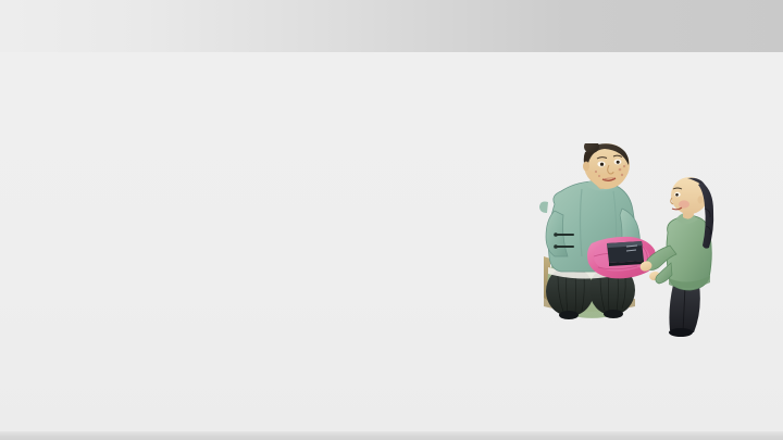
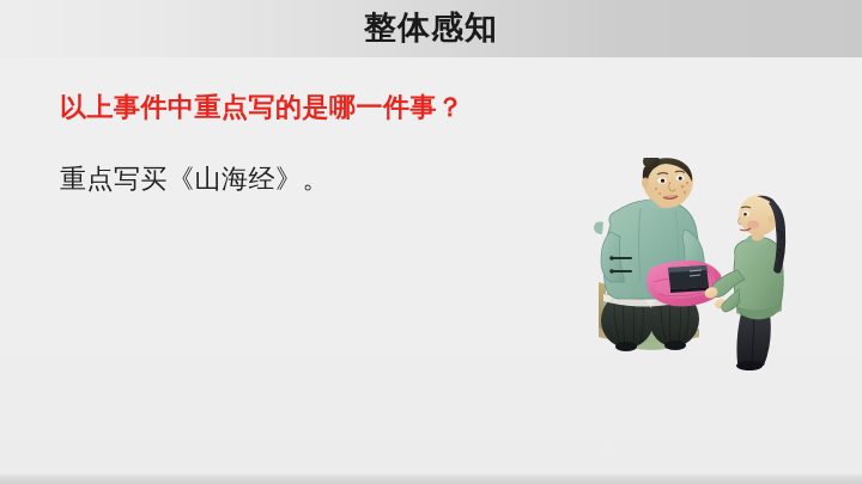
+ 整体感知
+ 以上事件中重点写的是哪一件事？
+ 重点写买《山海经》。
